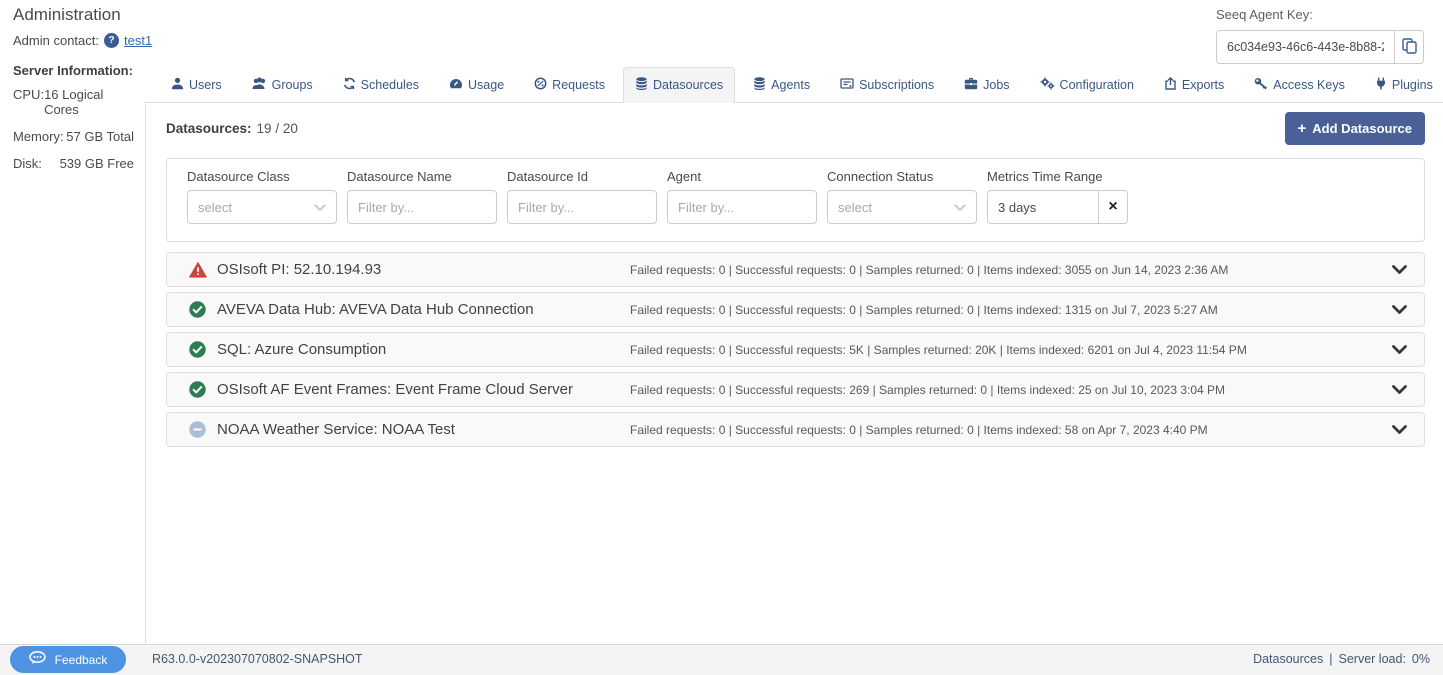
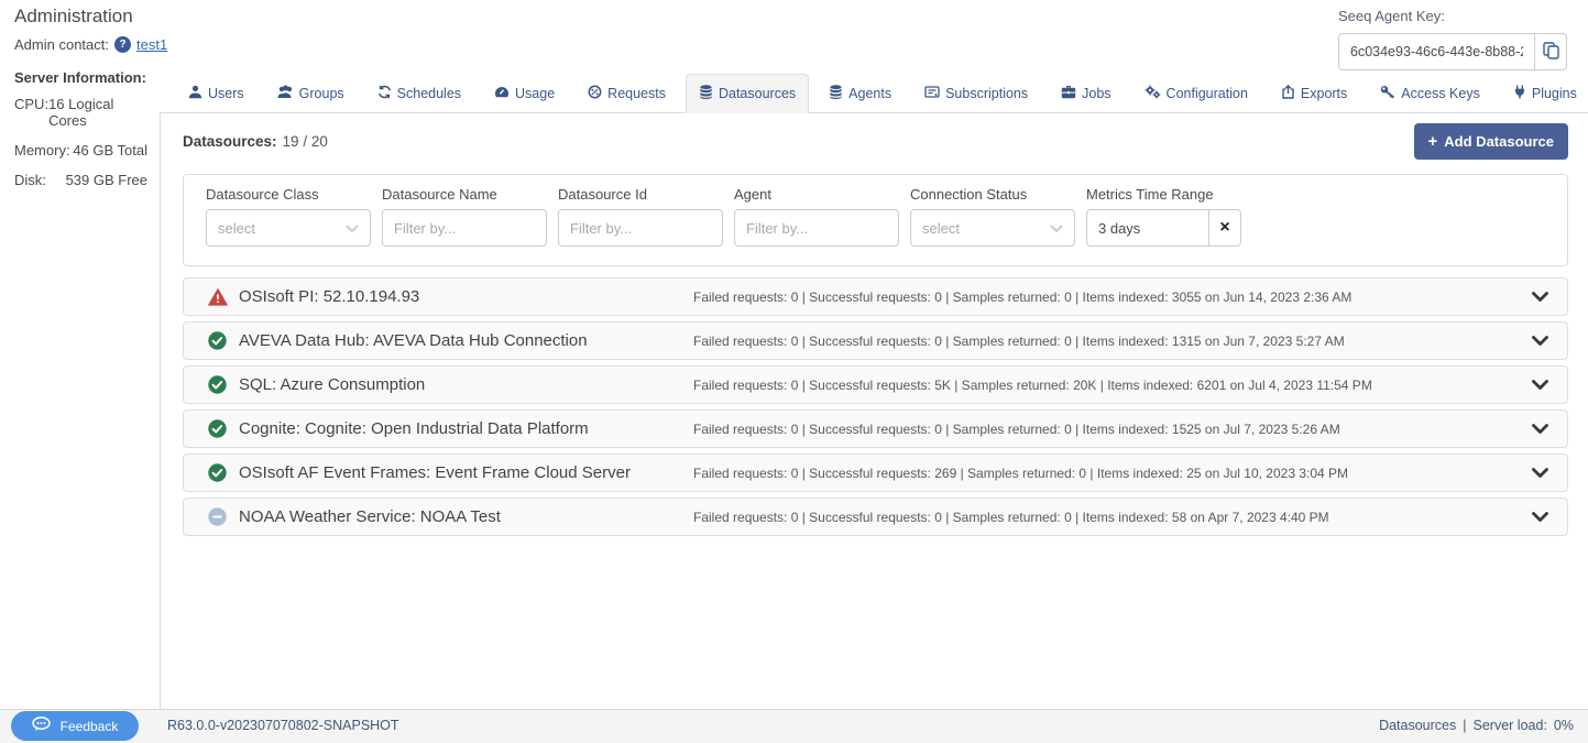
  Administration
  Admin contact:
  ?
  test1
  Server Information:
  CPU:
  16 Logical Cores
  Memory:
- 57 GB Total
+ 46 GB Total
  Disk:
  539 GB Free
  Seeq Agent Key:
  6c034e93-46c6-443e-8b88-
  Users
  Groups
  Schedules
  Usage
  Requests
  Datasources
  Agents
  Subscriptions
  Jobs
  Configuration
  Exports
  Access Keys
  Plugins
  Datasources: 19 / 20
  +
  Add Datasource
  Datasource Class
  select
  Datasource Name
  Filter by...
  Datasource Id
  Filter by...
  Agent
  Filter by...
  Connection Status
  select
  Metrics Time Range
  3 days
  ×
  OSIsoft PI: 52.10.194.93
  Failed requests: 0 | Successful requests: 0 | Samples returned: 0 | Items indexed: 3055 on Jun 14, 2023 2:36 AM
  AVEVA Data Hub: AVEVA Data Hub Connection
- Failed requests: 0 | Successful requests: 0 | Samples returned: 0 | Items indexed: 1315 on Jul 7, 2023 5:27 AM
+ Failed requests: 0 | Successful requests: 0 | Samples returned: 0 | Items indexed: 1315 on Jun 7, 2023 5:27 AM
  SQL: Azure Consumption
  Failed requests: 0 | Successful requests: 5K | Samples returned: 20K | Items indexed: 6201 on Jul 4, 2023 11:54 PM
+ Cognite: Cognite: Open Industrial Data Platform
+ Failed requests: 0 | Successful requests: 0 | Samples returned: 0 | Items indexed: 1525 on Jul 7, 2023 5:26 AM
  OSIsoft AF Event Frames: Event Frame Cloud Server
  Failed requests: 0 | Successful requests: 269 | Samples returned: 0 | Items indexed: 25 on Jul 10, 2023 3:04 PM
  NOAA Weather Service: NOAA Test
  Failed requests: 0 | Successful requests: 0 | Samples returned: 0 | Items indexed: 58 on Apr 7, 2023 4:40 PM
  Feedback
  R63.0.0-v202307070802-SNAPSHOT
  Datasources
  |
  Server load:
  0%
